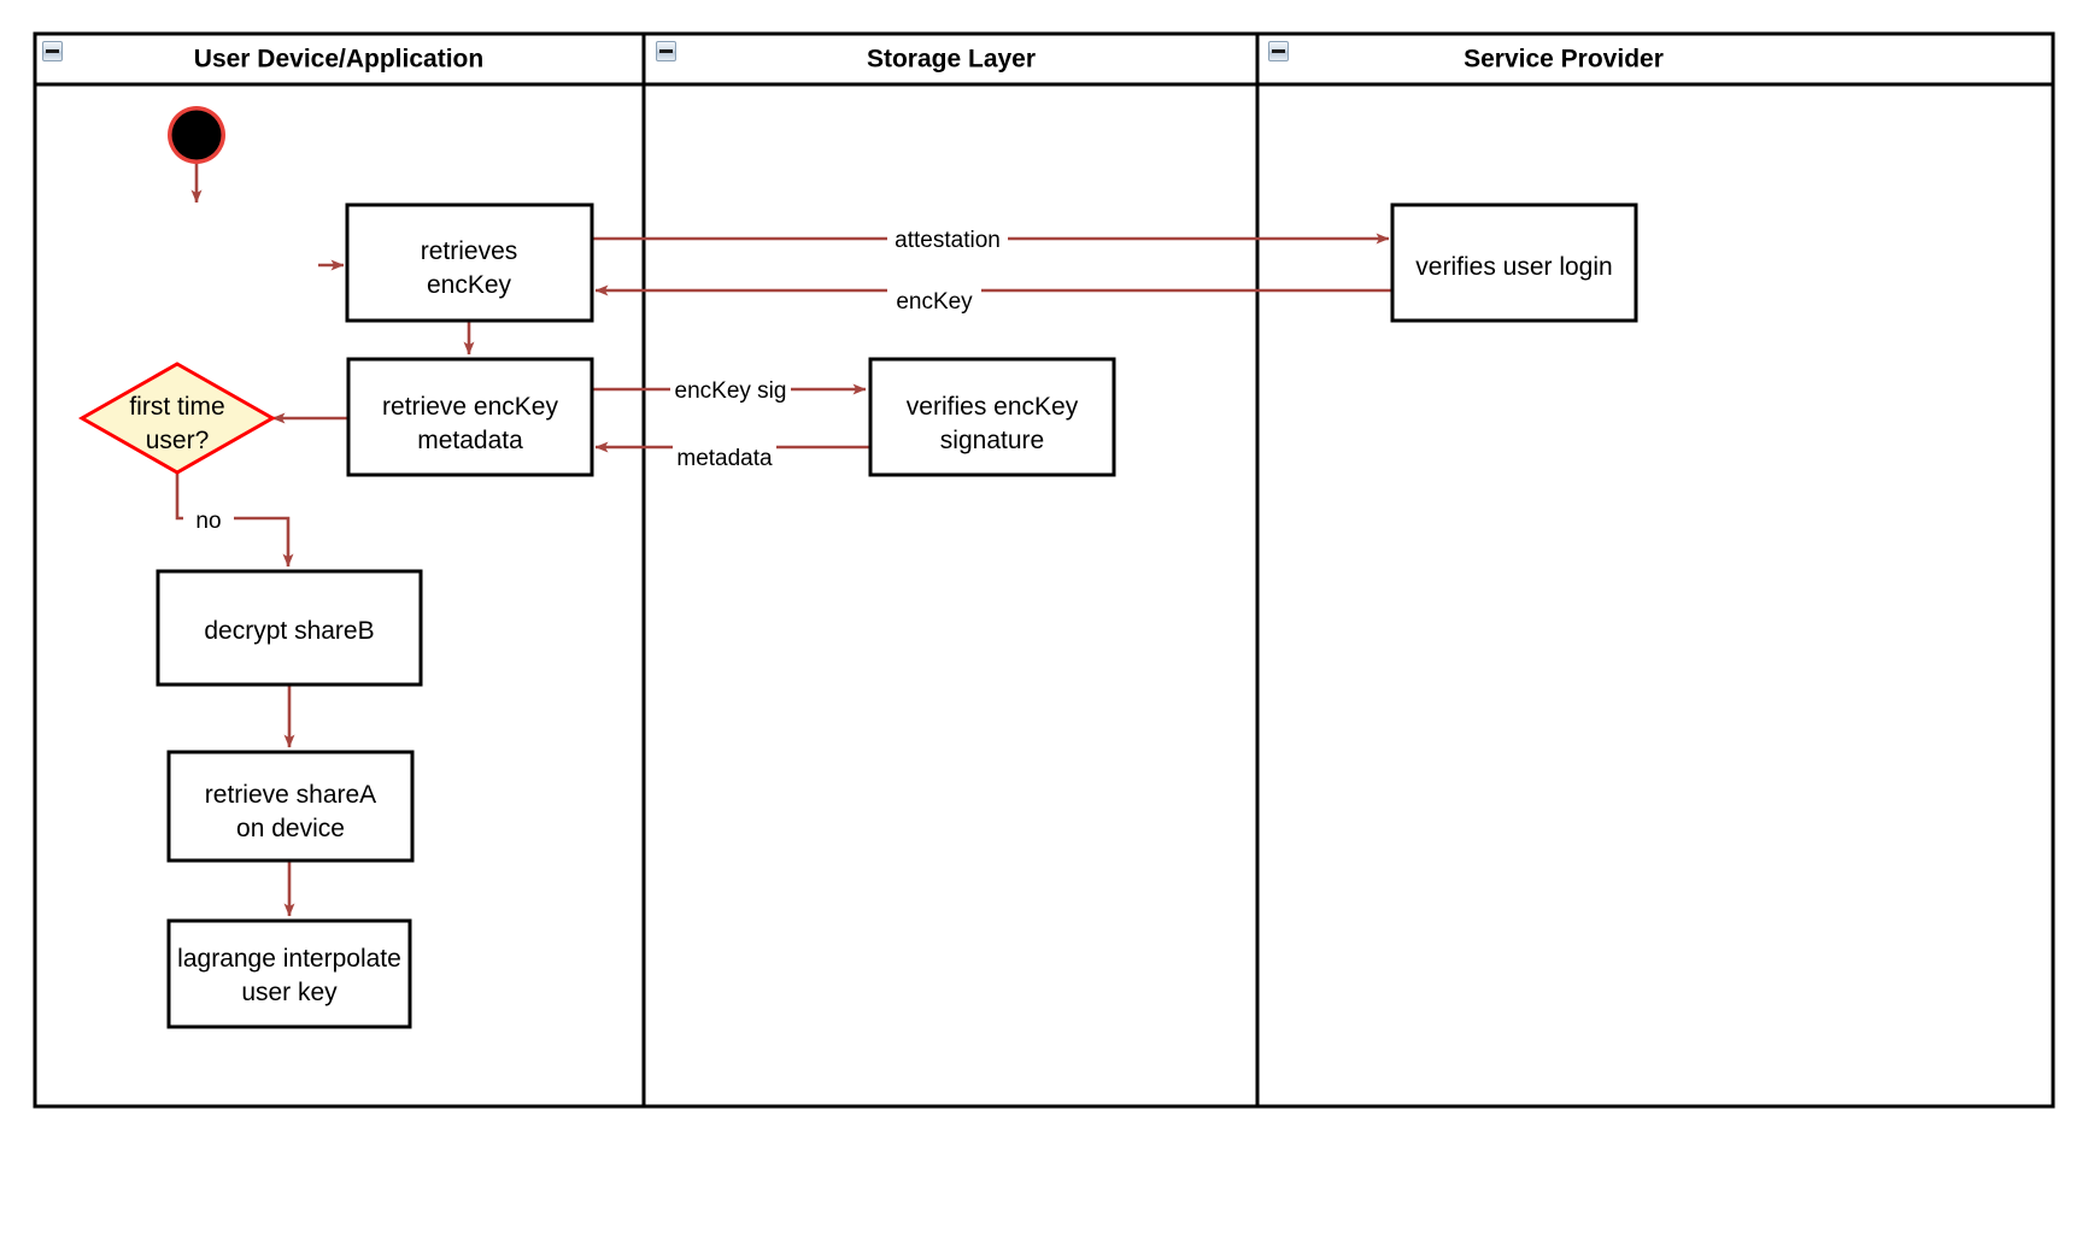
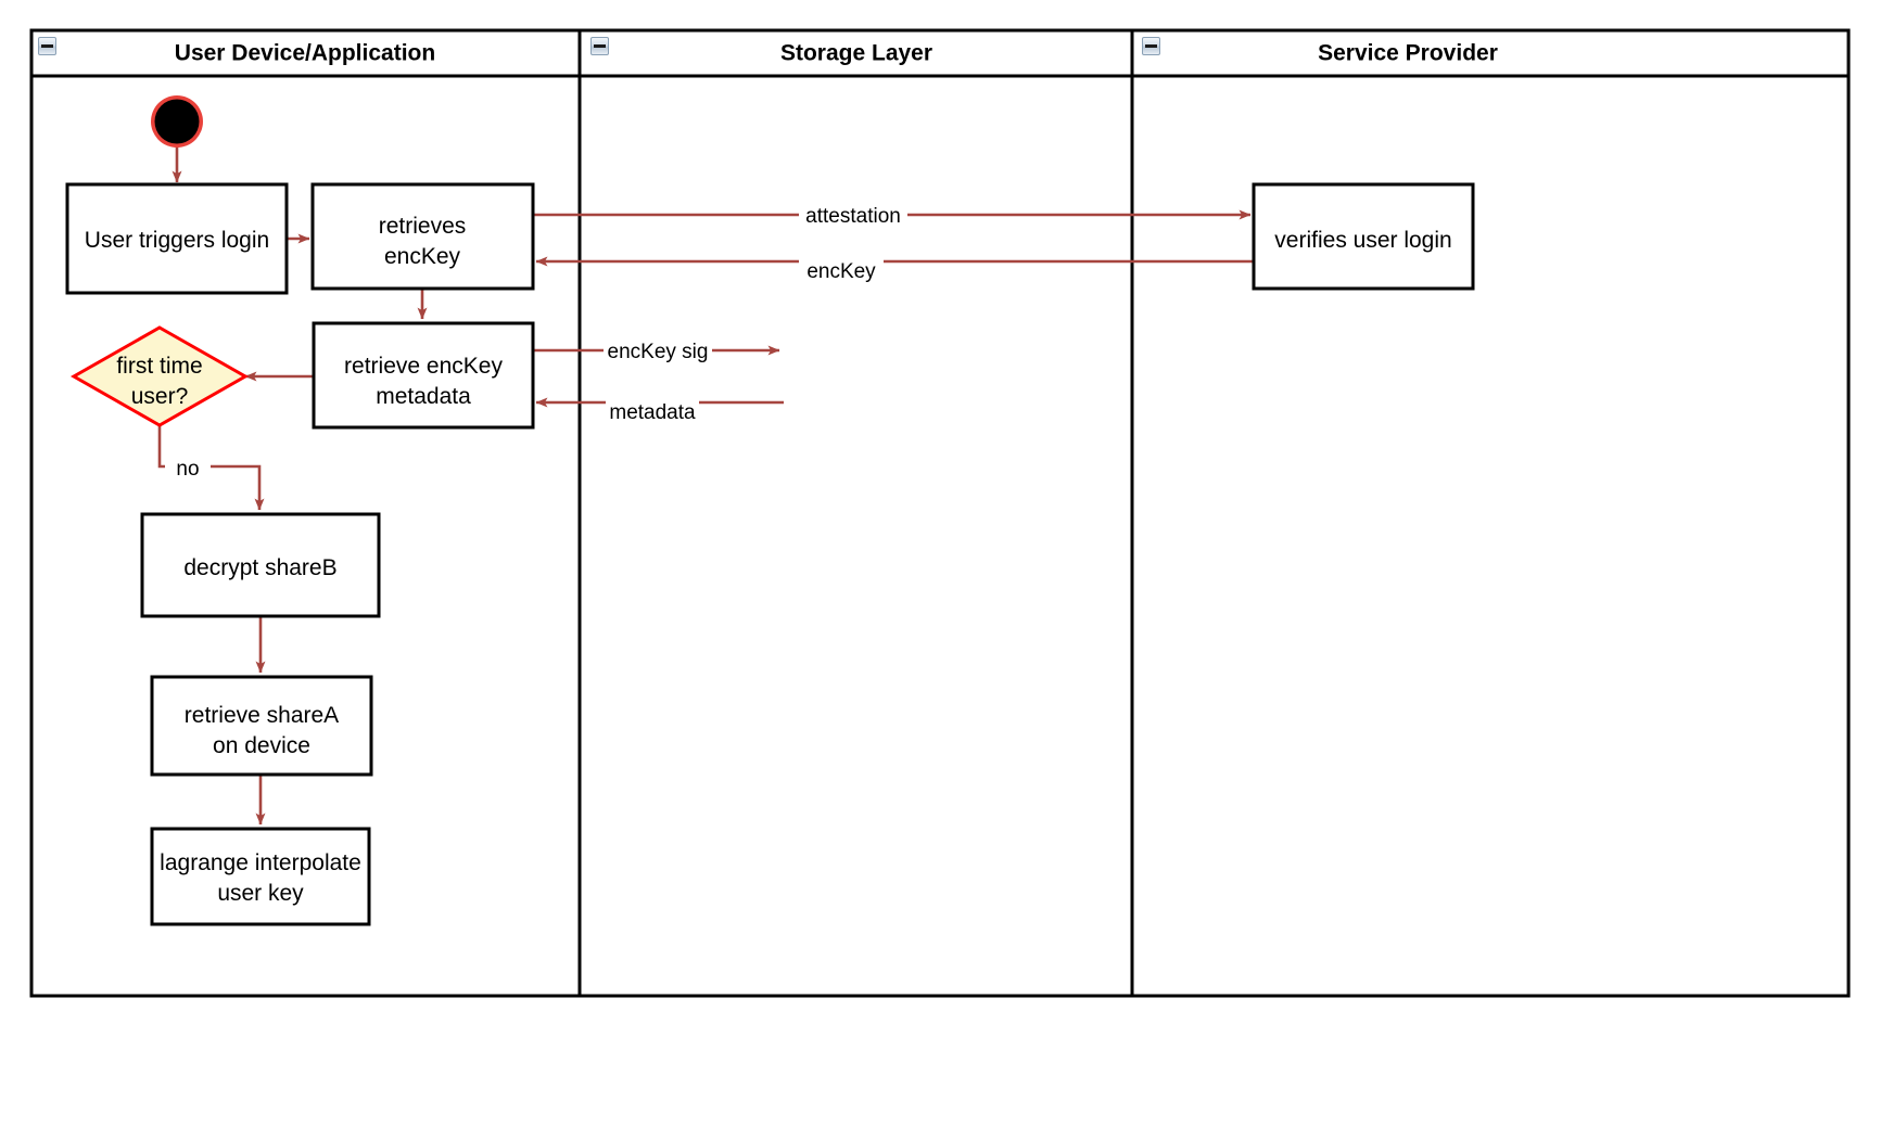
  User Device/Application
  Storage Layer
  Service Provider
  attestation
  encKey
  encKey sig
  metadata
  no
+ User triggers login
  retrieves
  encKey
  first time
  user?
  retrieve encKey
  metadata
  decrypt shareB
  retrieve shareA
  on device
  lagrange interpolate
  user key
- verifies encKey
- signature
  verifies user login
